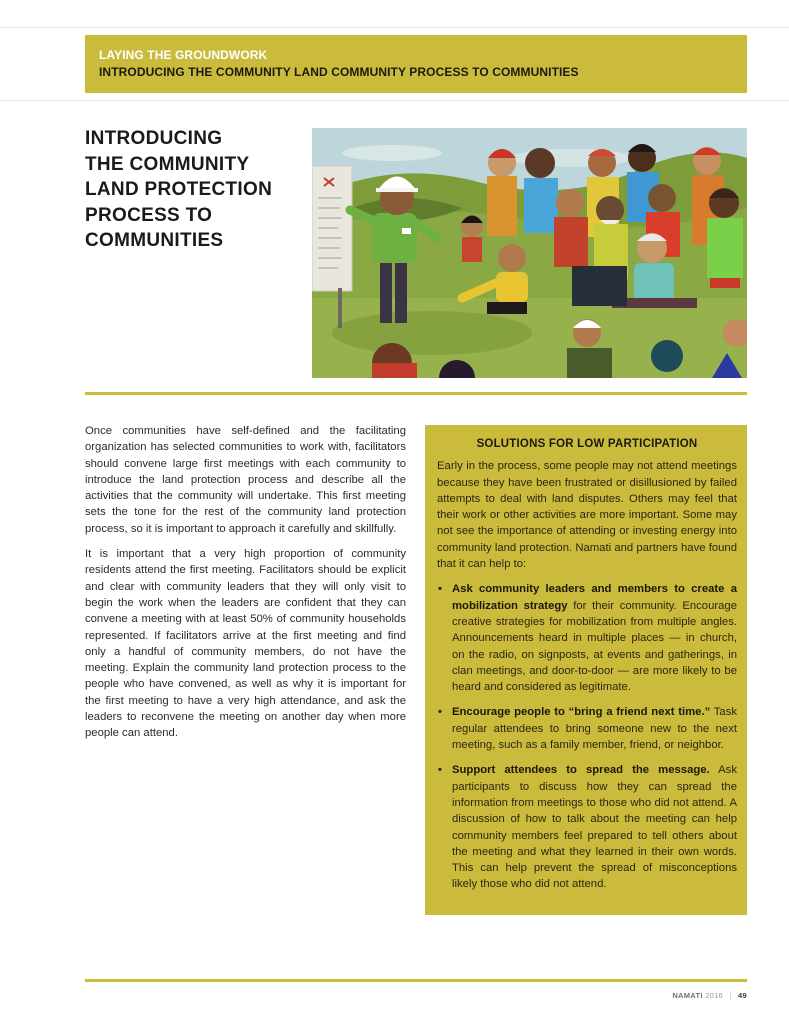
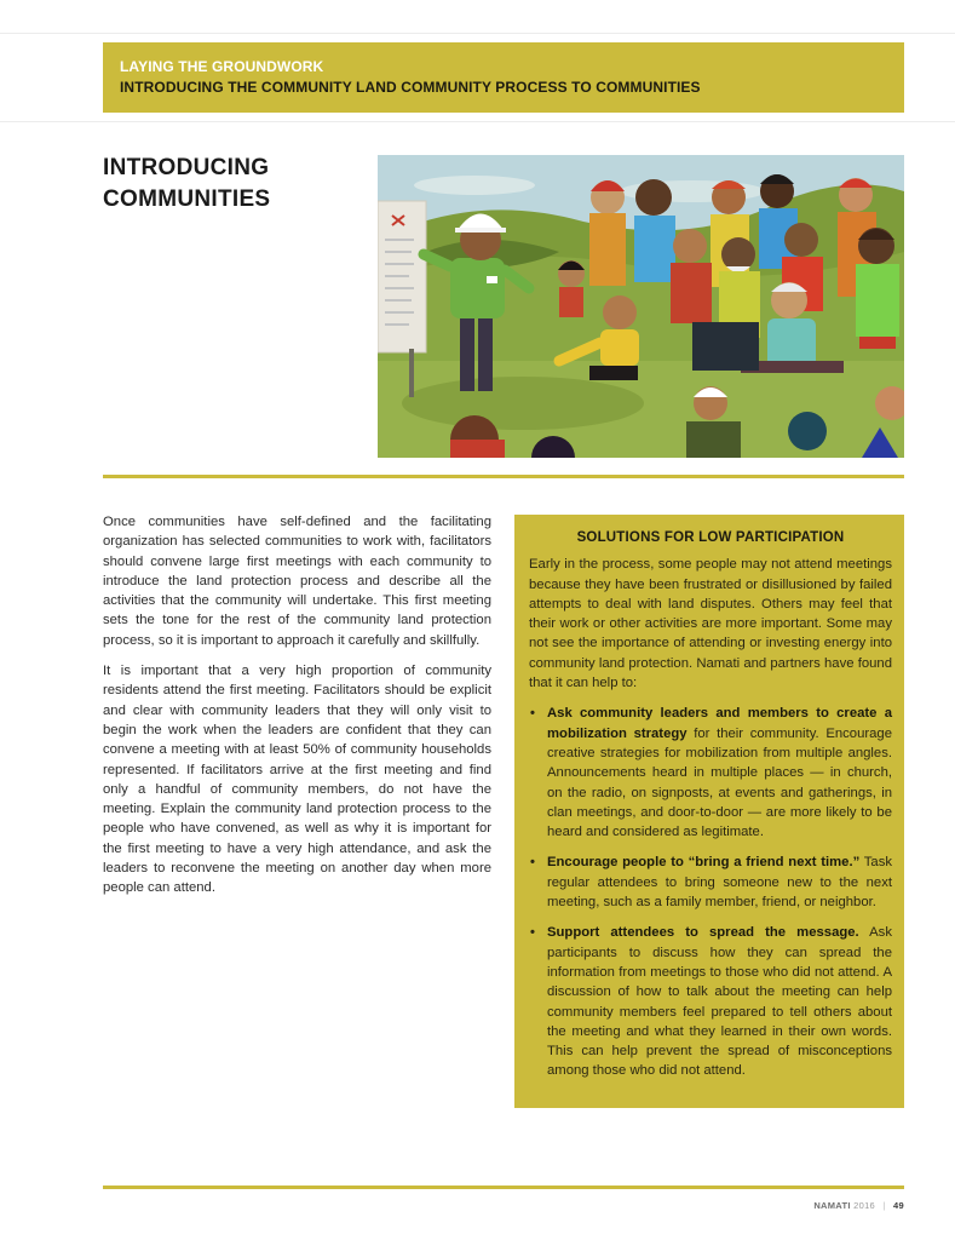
  LAYING THE GROUNDWORK
  INTRODUCING THE COMMUNITY LAND COMMUNITY PROCESS TO COMMUNITIES
  INTRODUCING
- THE COMMUNITY
- LAND PROTECTION
- PROCESS TO
  COMMUNITIES
  Once communities have self-defined and the facilitating organization has selected communities to work with, facilitators should convene large first meetings with each community to introduce the land protection process and describe all the activities that the community will undertake. This first meeting sets the tone for the rest of the community land protection process, so it is important to approach it carefully and skillfully.
  It is important that a very high proportion of community residents attend the first meeting. Facilitators should be explicit and clear with community leaders that they will only visit to begin the work when the leaders are confident that they can convene a meeting with at least 50% of community households represented. If facilitators arrive at the first meeting and find only a handful of community members, do not have the meeting. Explain the community land protection process to the people who have convened, as well as why it is important for the first meeting to have a very high attendance, and ask the leaders to reconvene the meeting on another day when more people can attend.
  SOLUTIONS FOR LOW PARTICIPATION
  Early in the process, some people may not attend meetings because they have been frustrated or disillusioned by failed attempts to deal with land disputes. Others may feel that their work or other activities are more important. Some may not see the importance of attending or investing energy into community land protection. Namati and partners have found that it can help to:
  •
  Ask community leaders and members to create a mobilization strategy for their community. Encourage creative strategies for mobilization from multiple angles. Announcements heard in multiple places — in church, on the radio, on signposts, at events and gatherings, in clan meetings, and door-to-door — are more likely to be heard and considered as legitimate.
  •
  Encourage people to “bring a friend next time.” Task regular attendees to bring someone new to the next meeting, such as a family member, friend, or neighbor.
  •
- Support attendees to spread the message. Ask participants to discuss how they can spread the information from meetings to those who did not attend. A discussion of how to talk about the meeting can help community members feel prepared to tell others about the meeting and what they learned in their own words. This can help prevent the spread of misconceptions likely those who did not attend.
+ Support attendees to spread the message. Ask participants to discuss how they can spread the information from meetings to those who did not attend. A discussion of how to talk about the meeting can help community members feel prepared to tell others about the meeting and what they learned in their own words. This can help prevent the spread of misconceptions among those who did not attend.
  NAMATI 2016 | 49
